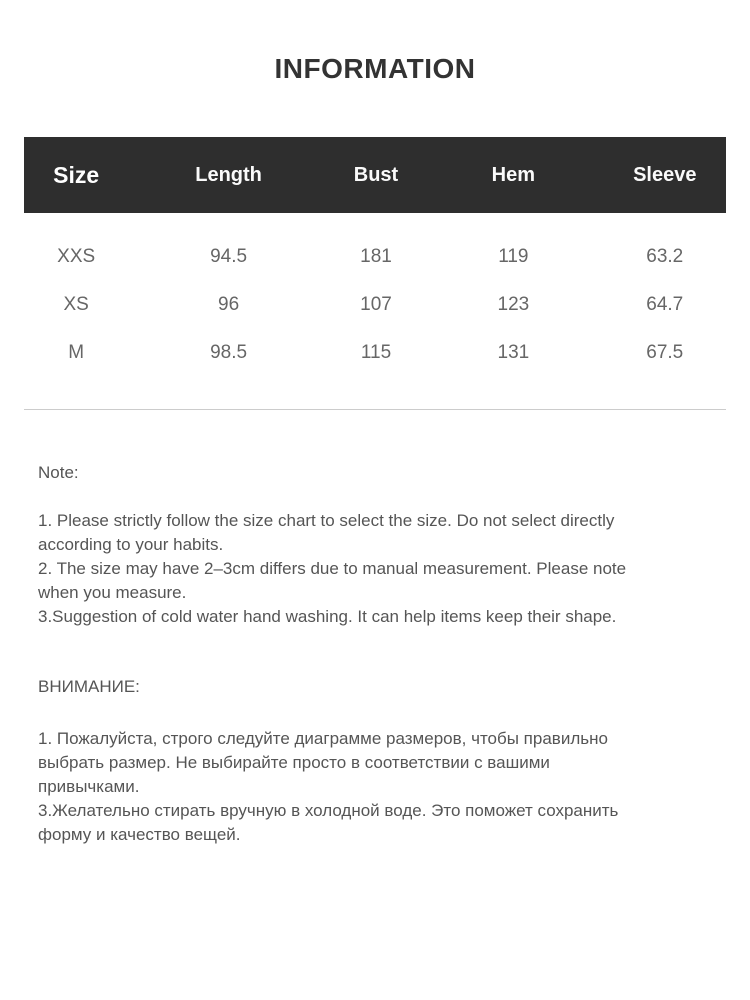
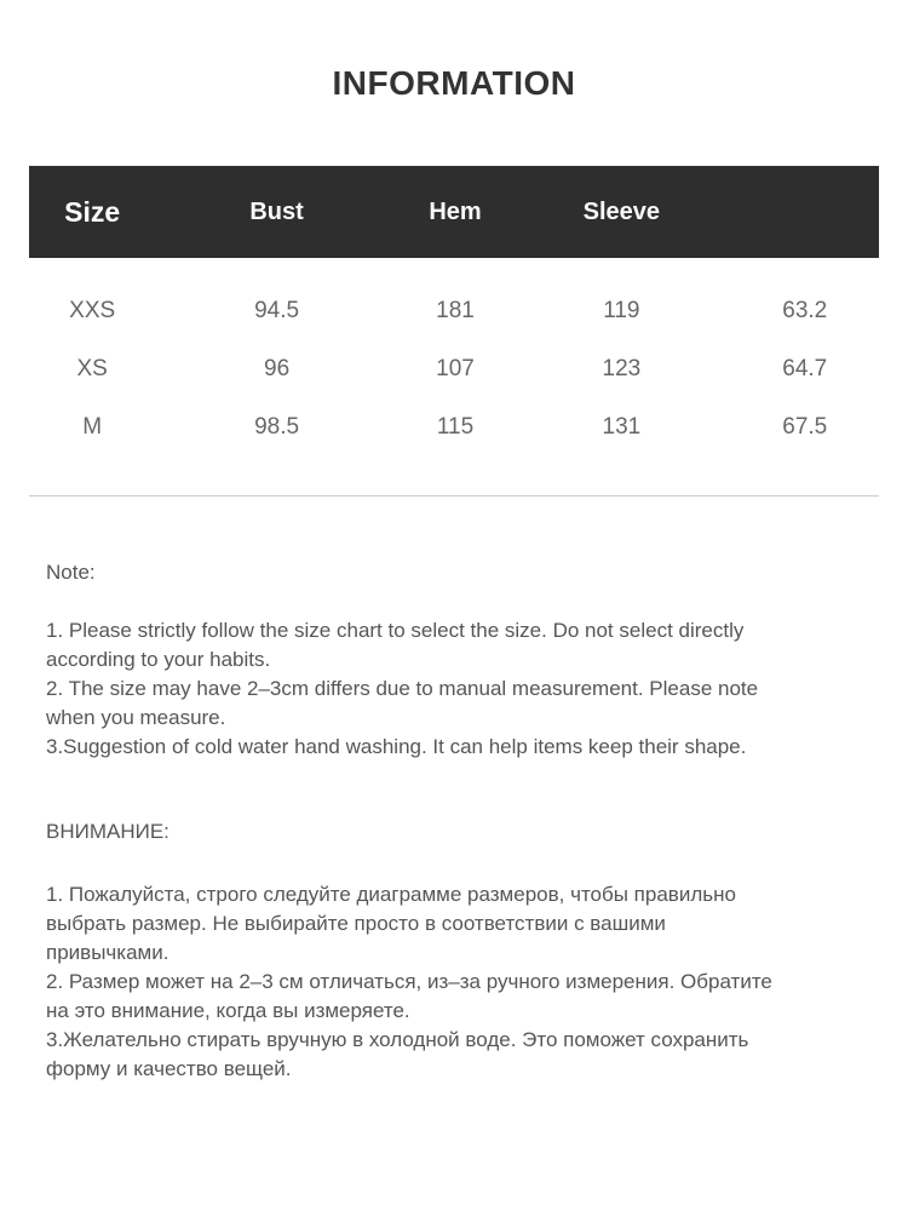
  INFORMATION
  Size
- Length
  Bust
  Hem
  Sleeve
  XXS
  94.5
  181
  119
  63.2
  XS
  96
  107
  123
  64.7
  M
  98.5
  115
  131
  67.5
  Note:
  1. Please strictly follow the size chart to select the size. Do not select directly
  according to your habits.
  2. The size may have 2–3cm differs due to manual measurement. Please note
  when you measure.
  3.Suggestion of cold water hand washing. It can help items keep their shape.
  ВНИМАНИЕ:
  1. Пожалуйста, строго следуйте диаграмме размеров, чтобы правильно
  выбрать размер. Не выбирайте просто в соответствии с вашими
  привычками.
+ 2. Размер может на 2–3 см отличаться, из–за ручного измерения. Обратите
+ на это внимание, когда вы измеряете.
  3.Желательно стирать вручную в холодной воде. Это поможет сохранить
  форму и качество вещей.
